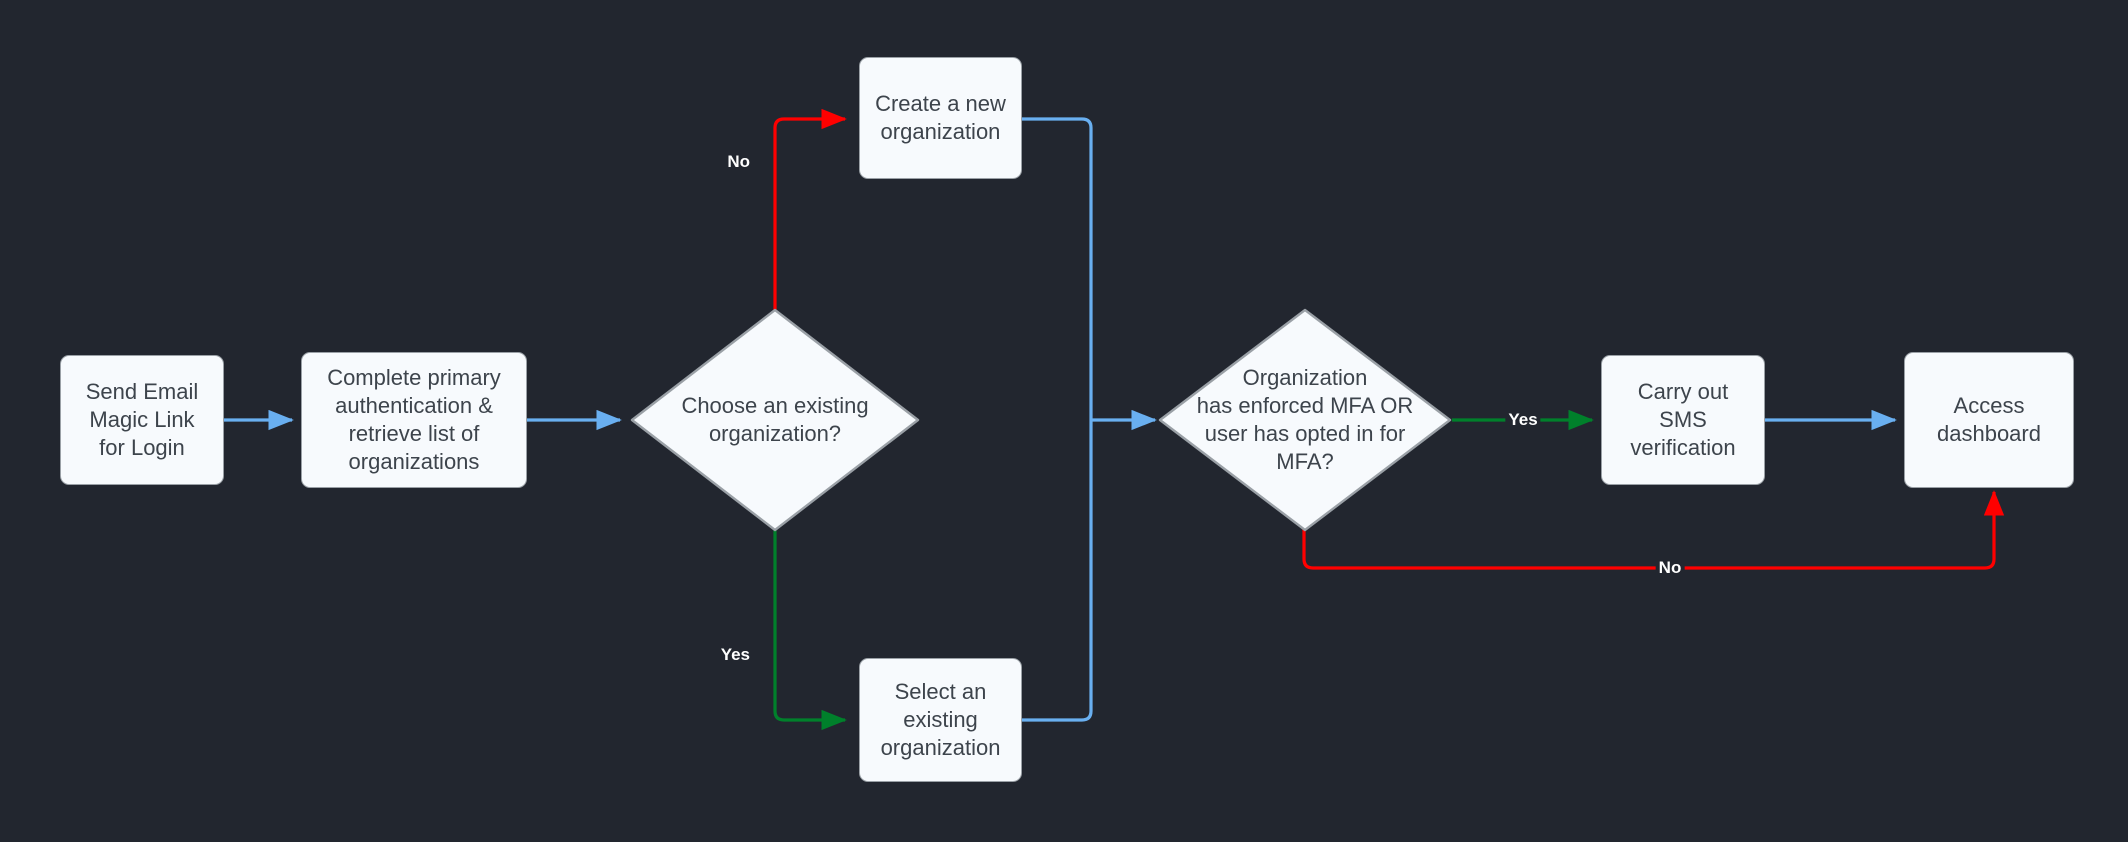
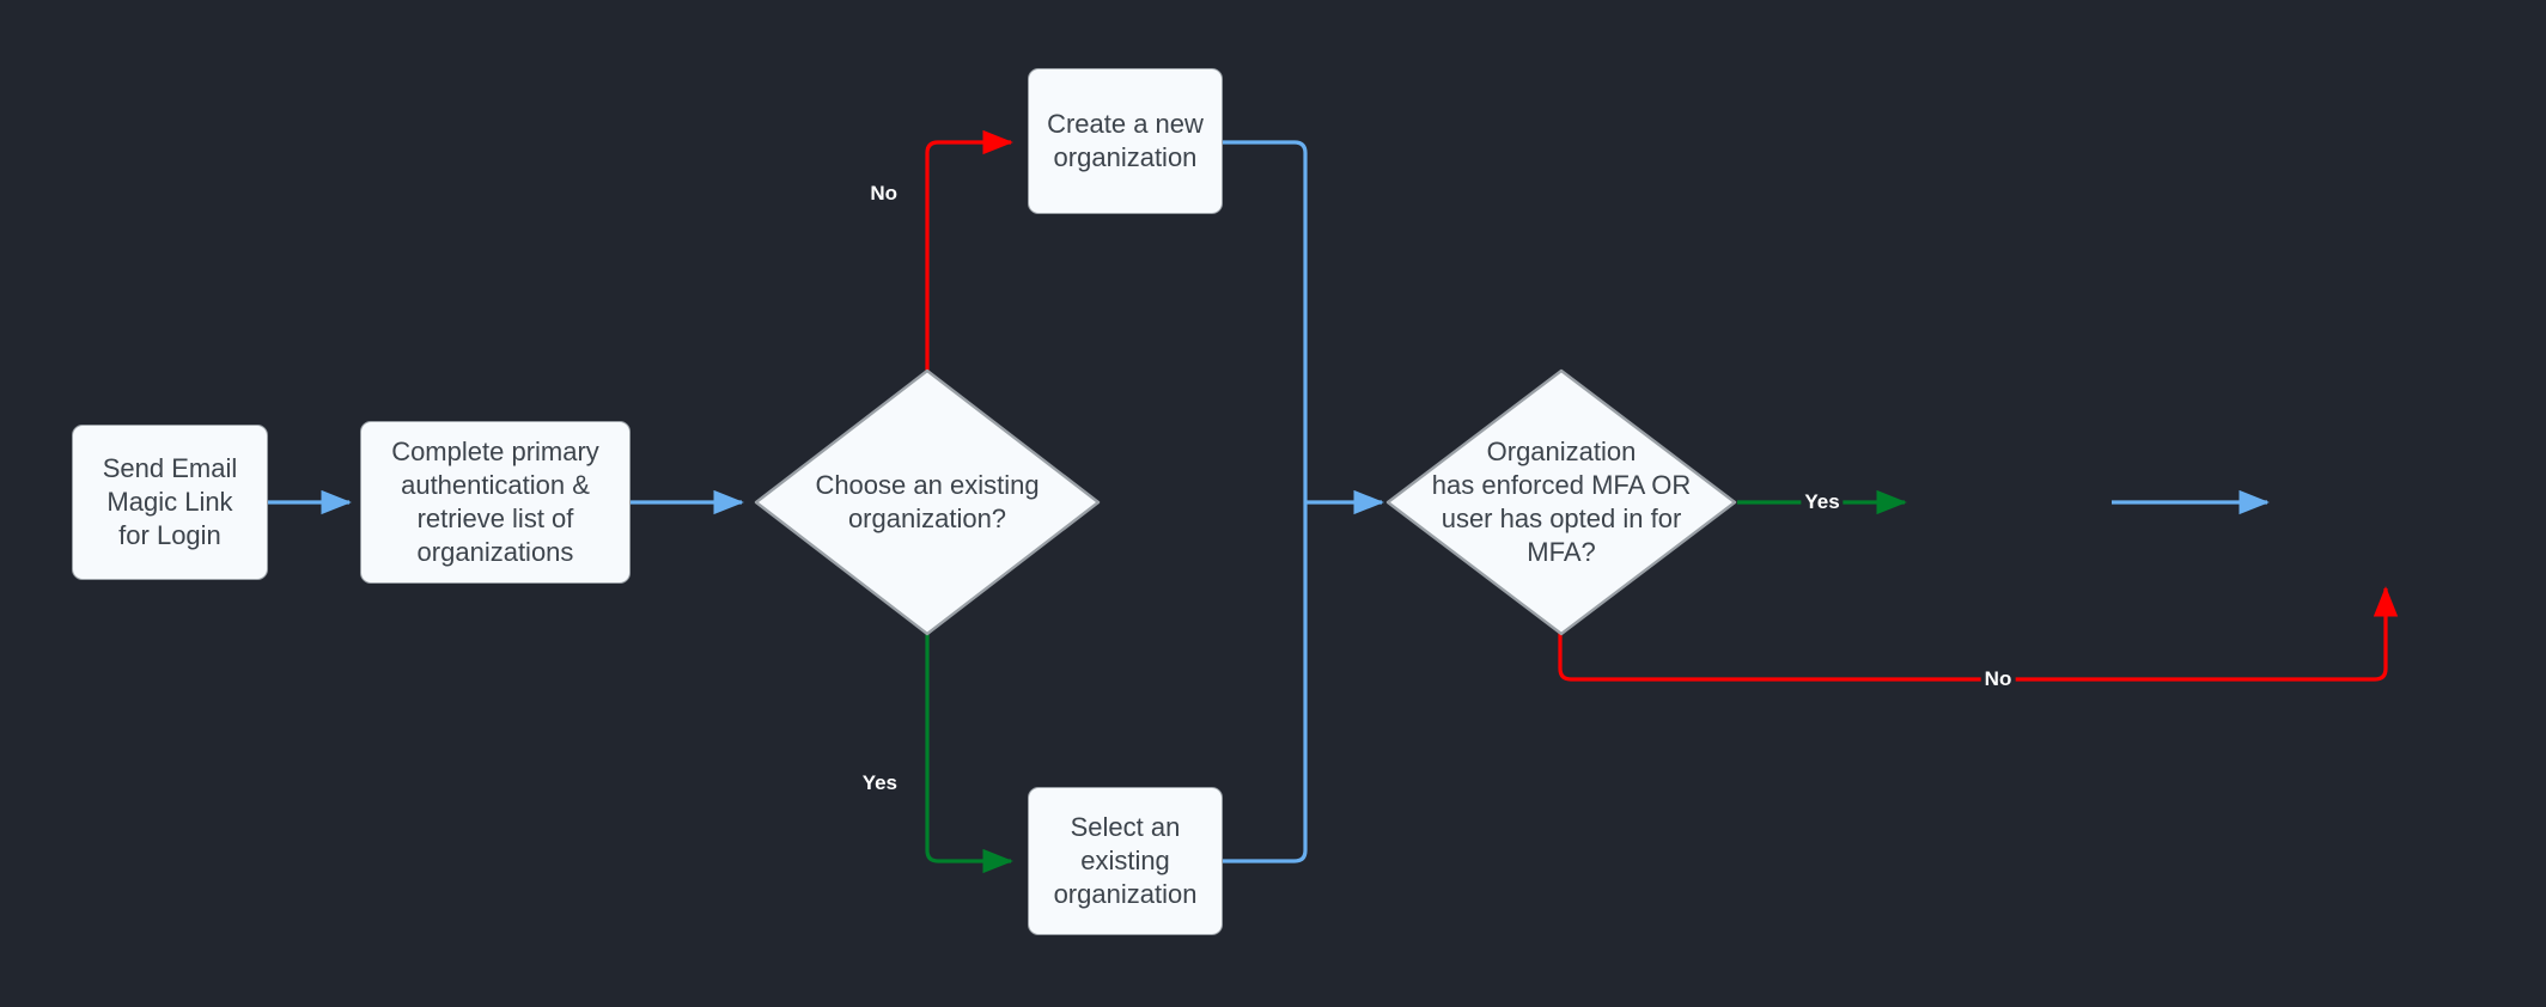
  Send Email
  Magic Link
  for Login
  Complete primary
  authentication &
  retrieve list of
  organizations
  Choose an existing
  organization?
  Create a new
  organization
  Select an
  existing
  organization
  Organization
  has enforced MFA OR
  user has opted in for
  MFA?
- Carry out
- SMS
- verification
- Access
- dashboard
  No
  Yes
  Yes
  No
